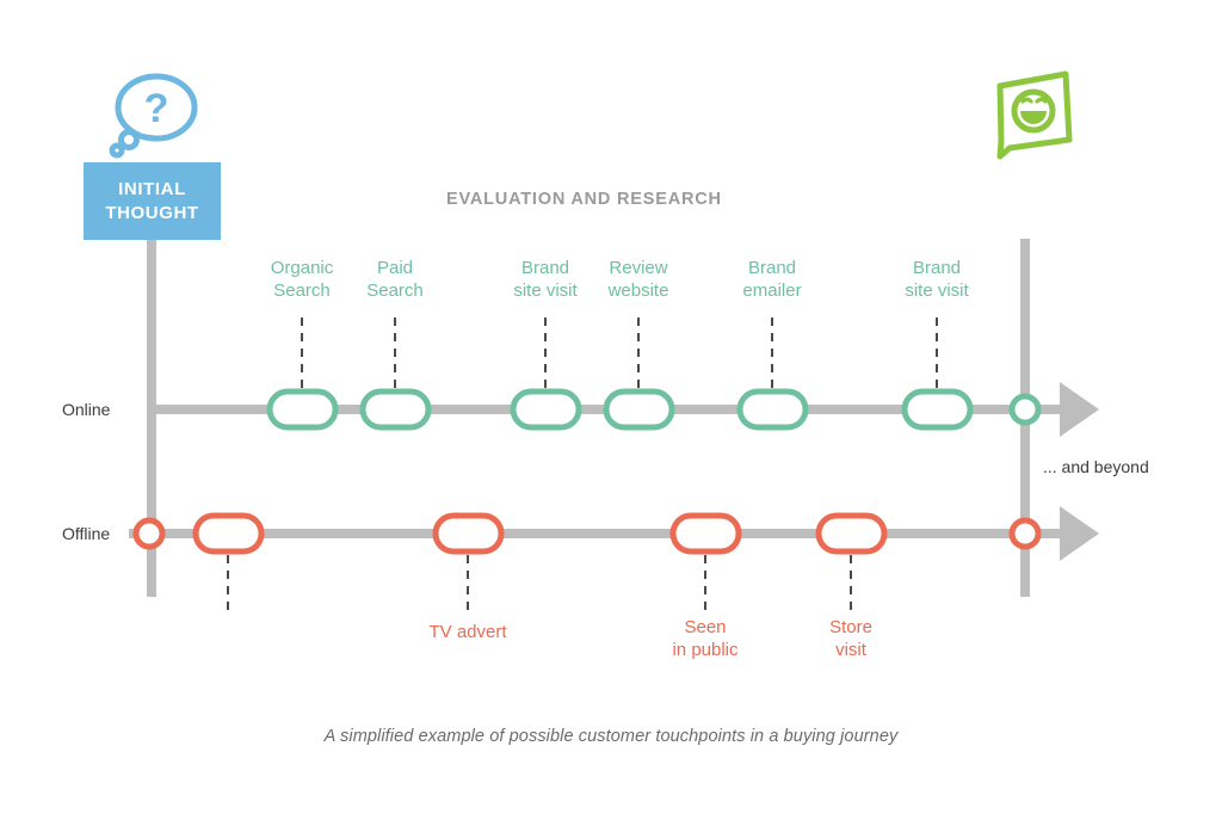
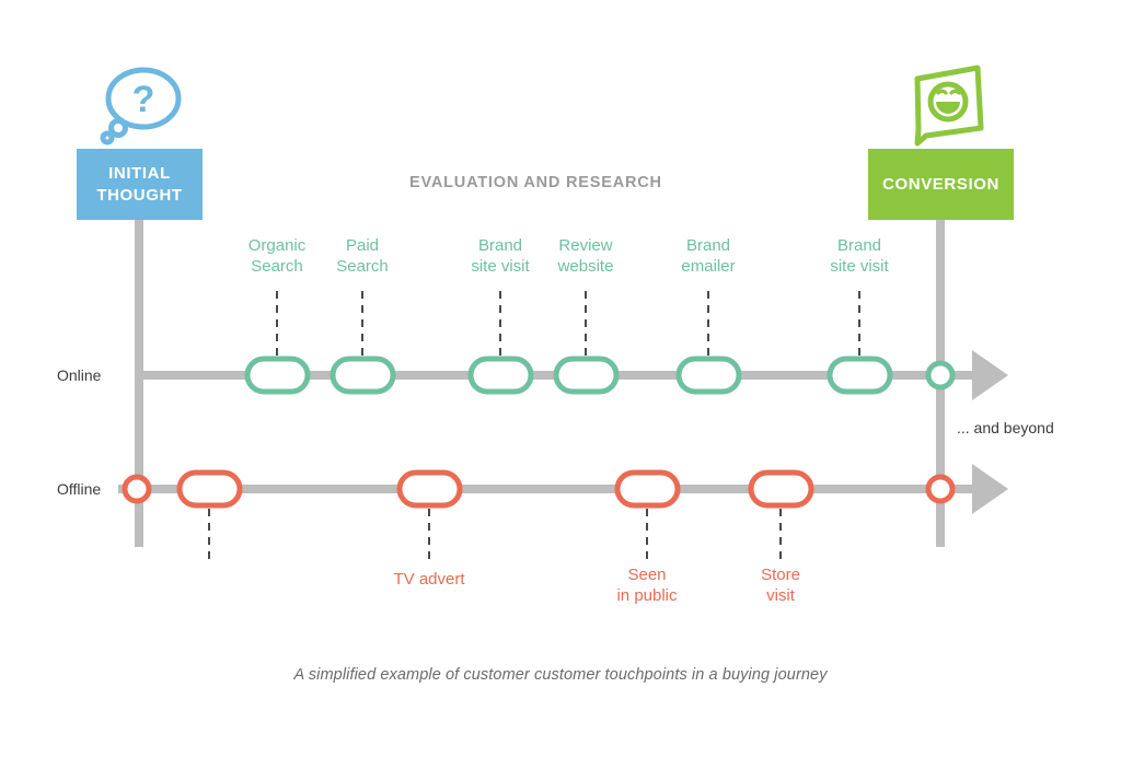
  ?
  INITIAL THOUGHT
+ CONVERSION
  EVALUATION AND RESEARCH
  Online
  Offline
  ... and beyond
- A simplified example of possible customer touchpoints in a buying journey
+ A simplified example of customer customer touchpoints in a buying journey
  Organic
  Search
  Paid
  Search
  Brand
  site visit
  Review
  website
  Brand
  emailer
  Brand
  site visit
  TV advert
  Seen
  in public
  Store
  visit
